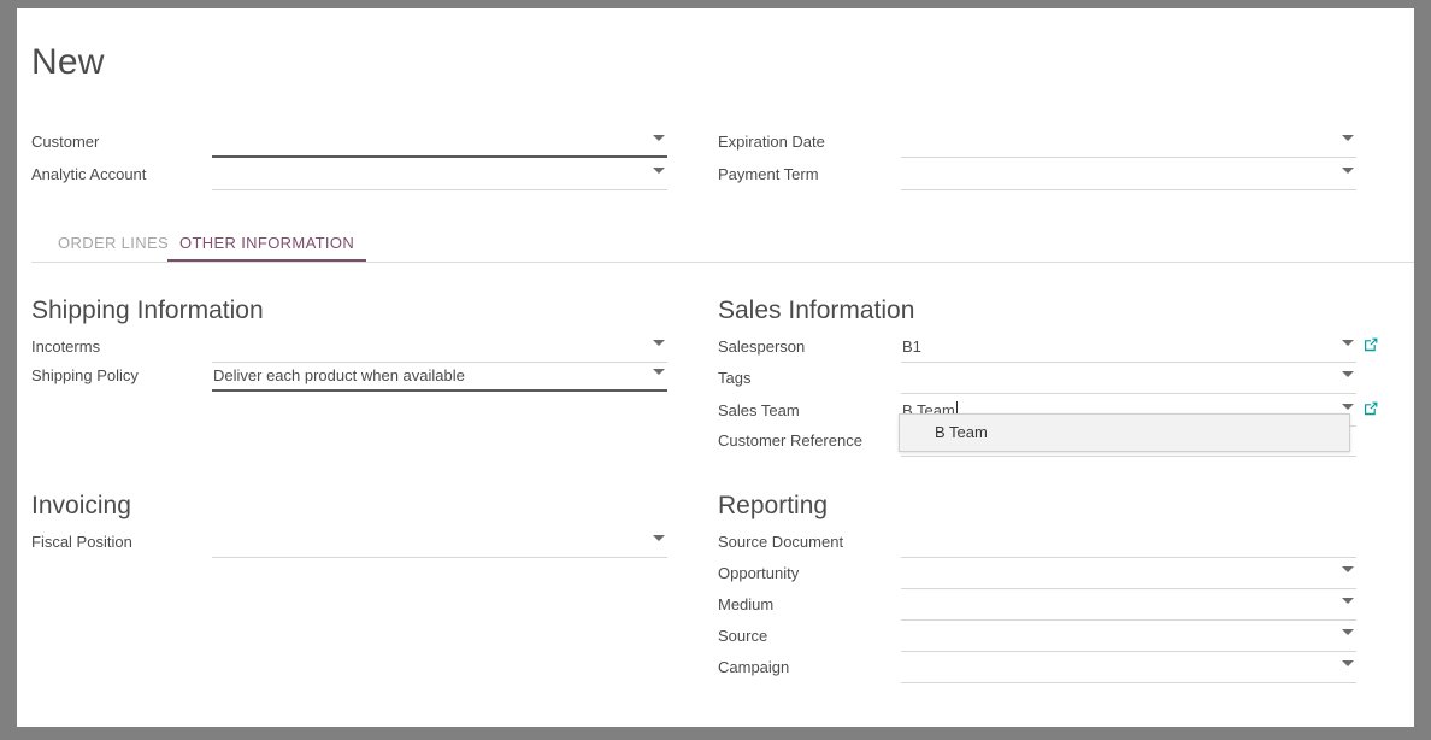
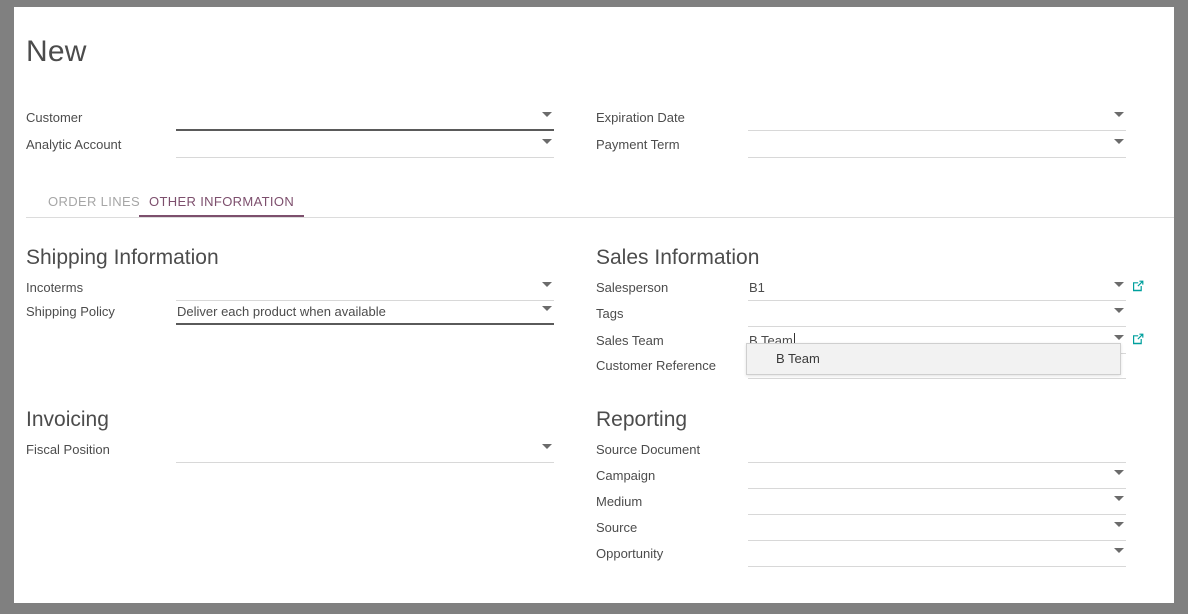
  New
  Customer
  Analytic Account
  Expiration Date
  Payment Term
  ORDER LINES
  OTHER INFORMATION
  Shipping Information
  Incoterms
  Shipping Policy
  Deliver each product when available
  Sales Information
  Salesperson
  B1
  Tags
  Sales Team
  B Team
  Customer Reference
  Invoicing
  Fiscal Position
  Reporting
  Source Document
- Opportunity
+ Campaign
  Medium
  Source
- Campaign
+ Opportunity
  B Team
